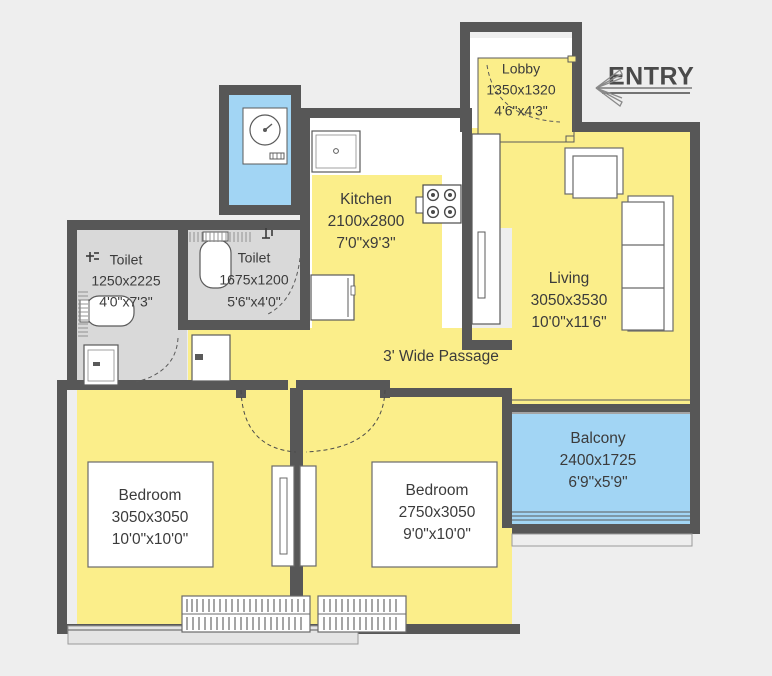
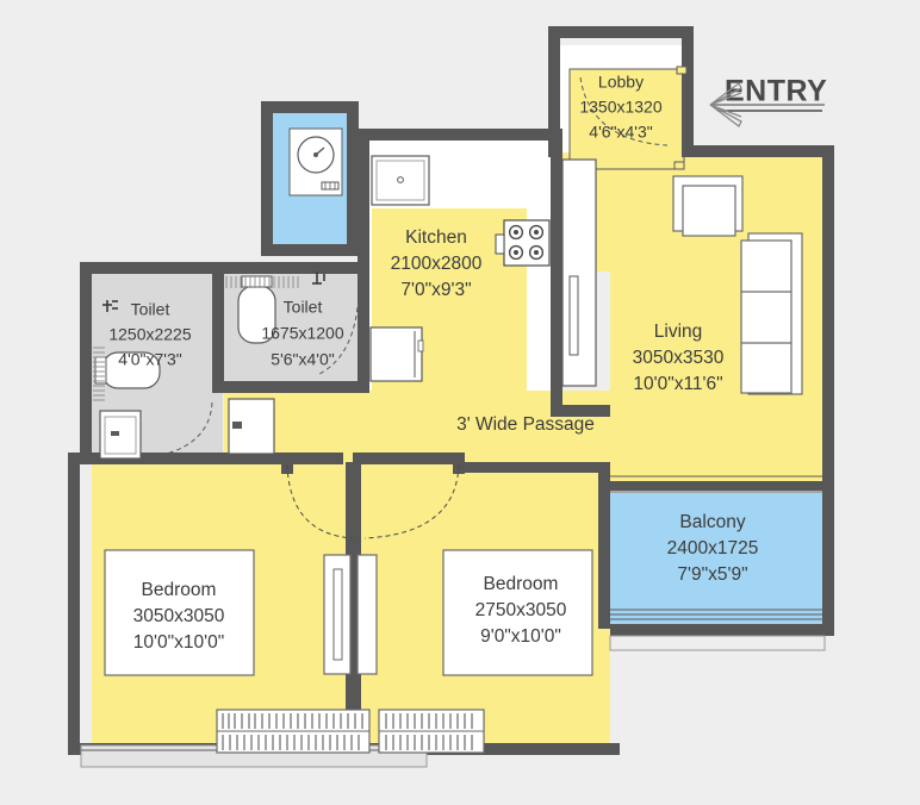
  Lobby
  1350x1320
  4'6"x4'3"
  Kitchen
  2100x2800
  7'0"x9'3"
  Toilet
  1250x2225
  4'0"x7'3"
  Toilet
  1675x1200
  5'6"x4'0"
  Living
  3050x3530
  10'0"x11'6"
  Balcony
  2400x1725
- 6'9"x5'9"
+ 7'9"x5'9"
  Bedroom
  3050x3050
  10'0"x10'0"
  Bedroom
  2750x3050
  9'0"x10'0"
  3' Wide Passage
  NTRY
